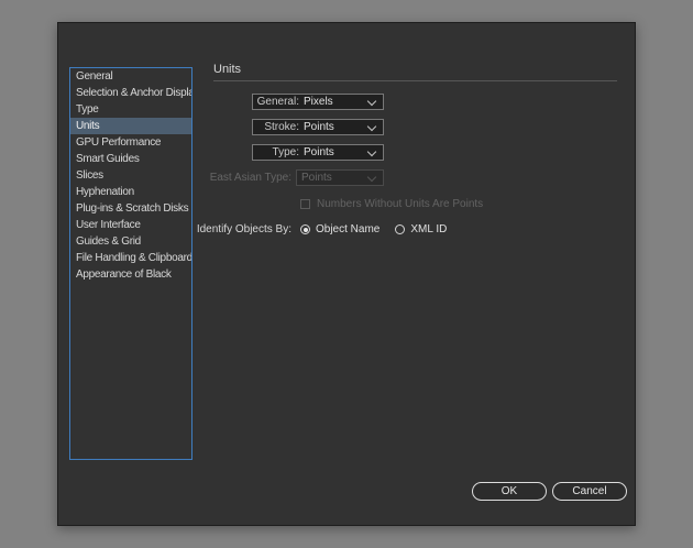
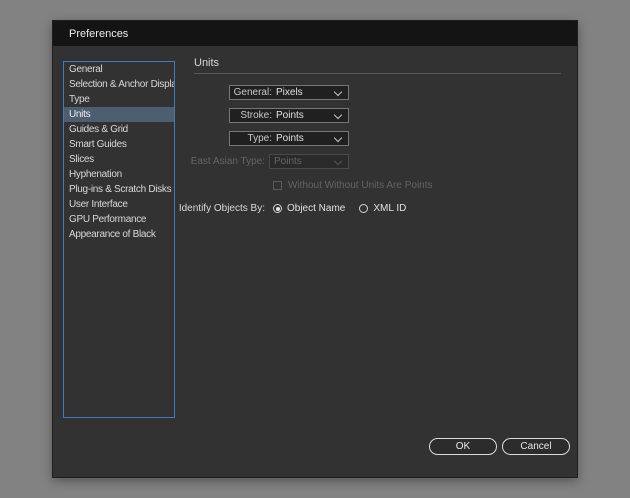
+ Preferences
  General
  Selection & Anchor Displa
  Type
  Units
- GPU Performance
+ Guides & Grid
  Smart Guides
  Slices
  Hyphenation
  Plug-ins & Scratch Disks
  User Interface
- Guides & Grid
+ GPU Performance
- File Handling & Clipboard
  Appearance of Black
  Units
  General:
  Pixels
  Stroke:
  Points
  Type:
  Points
  East Asian Type:
  Points
- Numbers Without Units Are Points
+ Without Without Units Are Points
  Identify Objects By:
  Object Name
  XML ID
  OK
  Cancel
